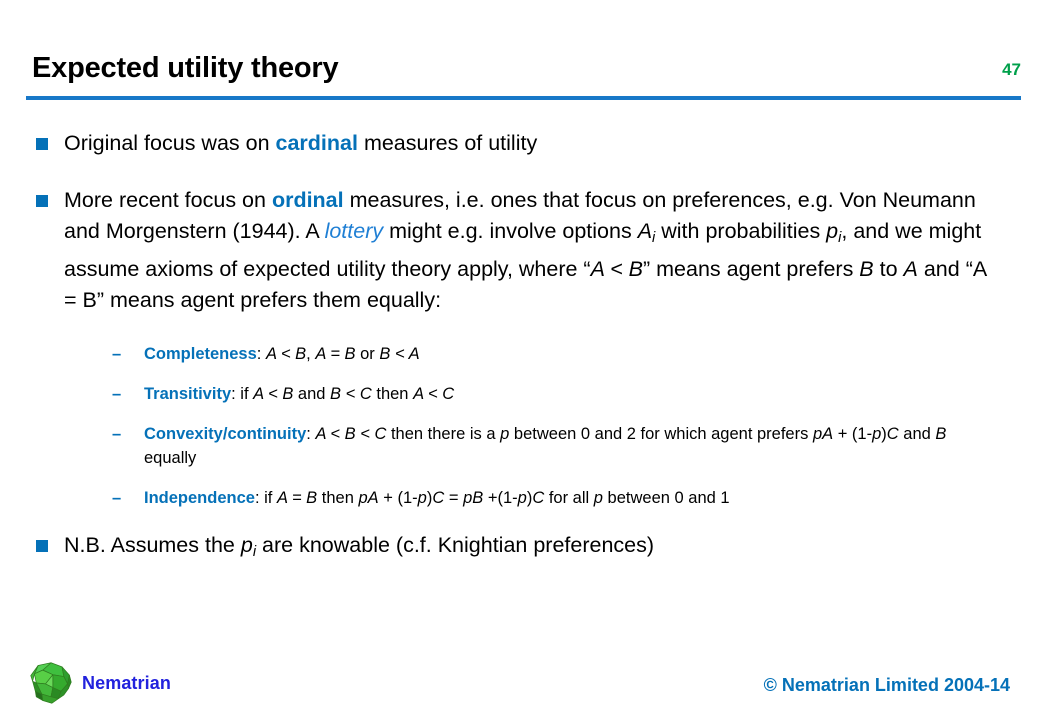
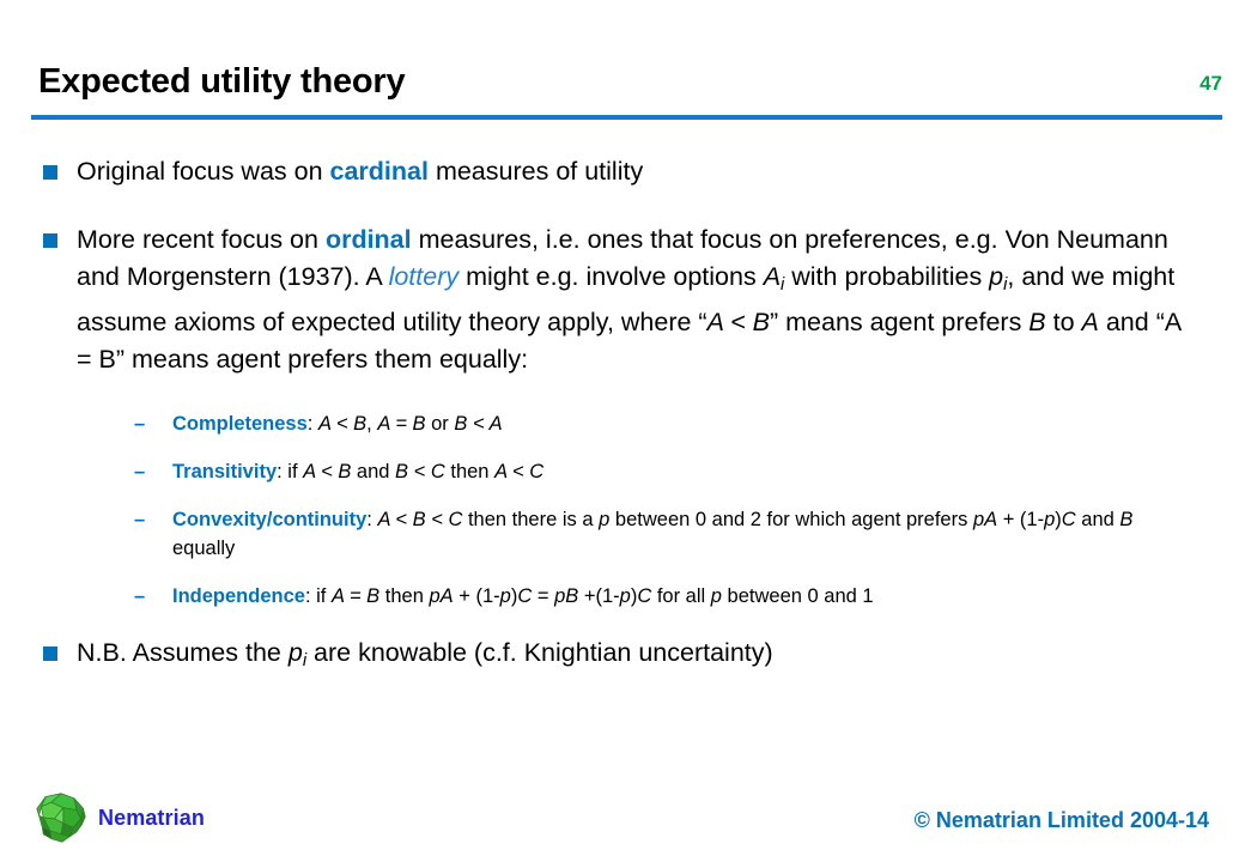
  Expected utility theory
  47
  Original focus was on cardinal measures of utility
- More recent focus on ordinal measures, i.e. ones that focus on preferences, e.g. Von Neumann and Morgenstern (1944). A lottery might e.g. involve options Ai with probabilities pi, and we might assume axioms of expected utility theory apply, where “A < B” means agent prefers B to A and “A = B” means agent prefers them equally:
+ More recent focus on ordinal measures, i.e. ones that focus on preferences, e.g. Von Neumann and Morgenstern (1937). A lottery might e.g. involve options Ai with probabilities pi, and we might assume axioms of expected utility theory apply, where “A < B” means agent prefers B to A and “A = B” means agent prefers them equally:
  –
  Completeness: A < B, A = B or B < A
  –
  Transitivity: if A < B and B < C then A < C
  –
  Convexity/continuity: A < B < C then there is a p between 0 and 2 for which agent prefers pA + (1-p)C and B equally
  –
  Independence: if A = B then pA + (1-p)C = pB +(1-p)C for all p between 0 and 1
- N.B. Assumes the pi are knowable (c.f. Knightian preferences)
+ N.B. Assumes the pi are knowable (c.f. Knightian uncertainty)
  Nematrian
  © Nematrian Limited 2004-14
